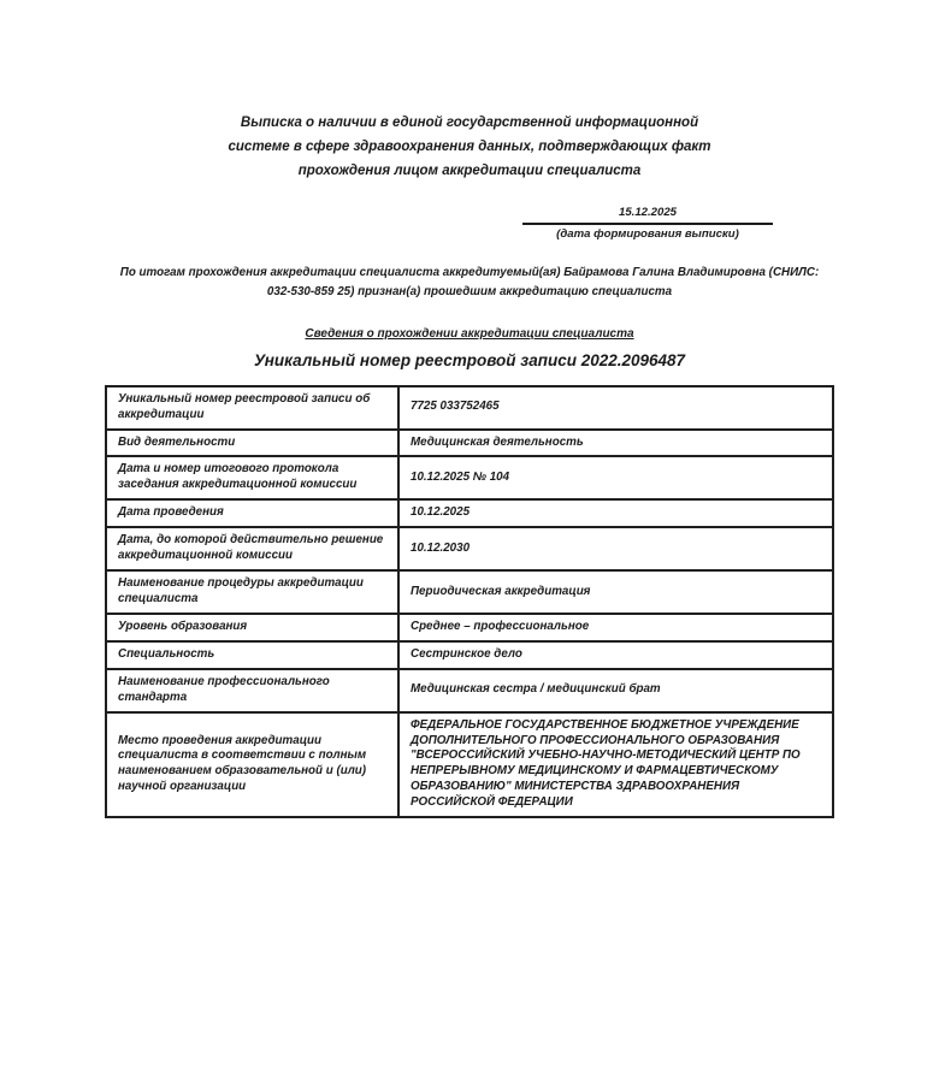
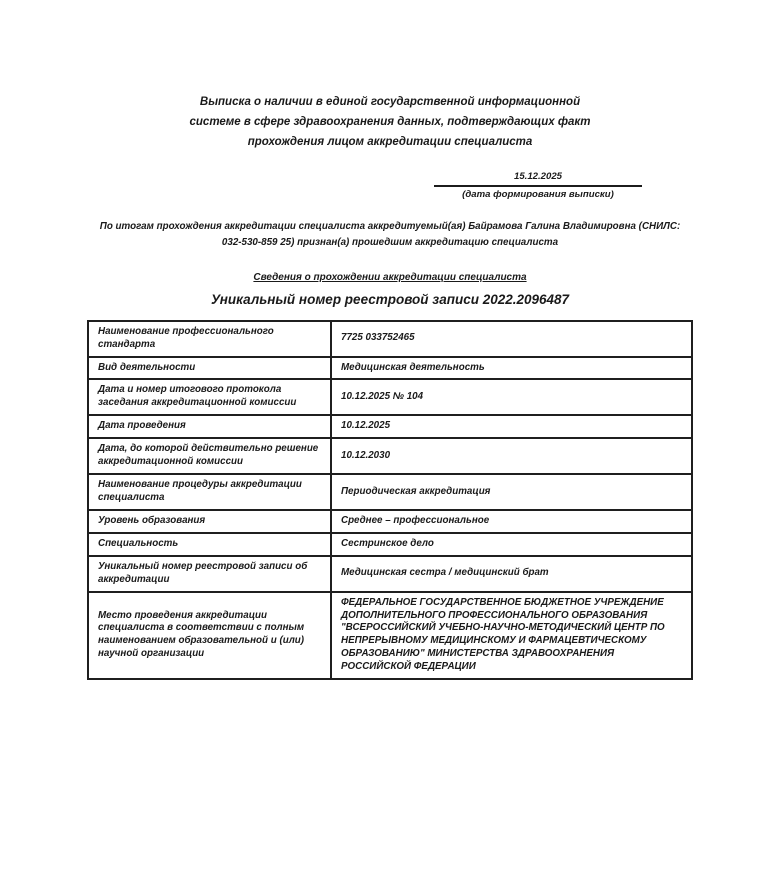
  Выписка о наличии в единой государственной информационной
  системе в сфере здравоохранения данных, подтверждающих факт
  прохождения лицом аккредитации специалиста
  15.12.2025
  (дата формирования выписки)
  По итогам прохождения аккредитации специалиста аккредитуемый(ая) Байрамова Галина Владимировна (СНИЛС:
  032-530-859 25) признан(а) прошедшим аккредитацию специалиста
  Сведения о прохождении аккредитации специалиста
  Уникальный номер реестровой записи 2022.2096487
- Уникальный номер реестровой записи об аккредитации	7725 033752465
+ Наименование профессионального стандарта	7725 033752465
  Вид деятельности	Медицинская деятельность
  Дата и номер итогового протокола заседания аккредитационной комиссии	10.12.2025 № 104
  Дата проведения	10.12.2025
  Дата, до которой действительно решение аккредитационной комиссии	10.12.2030
  Наименование процедуры аккредитации специалиста	Периодическая аккредитация
  Уровень образования	Среднее – профессиональное
  Специальность	Сестринское дело
- Наименование профессионального стандарта	Медицинская сестра / медицинский брат
+ Уникальный номер реестровой записи об аккредитации	Медицинская сестра / медицинский брат
  Место проведения аккредитации специалиста в соответствии с полным наименованием образовательной и (или) научной организации	ФЕДЕРАЛЬНОЕ ГОСУДАРСТВЕННОЕ БЮДЖЕТНОЕ УЧРЕЖДЕНИЕ ДОПОЛНИТЕЛЬНОГО ПРОФЕССИОНАЛЬНОГО ОБРАЗОВАНИЯ "ВСЕРОССИЙСКИЙ УЧЕБНО-НАУЧНО-МЕТОДИЧЕСКИЙ ЦЕНТР ПО НЕПРЕРЫВНОМУ МЕДИЦИНСКОМУ И ФАРМАЦЕВТИЧЕСКОМУ ОБРАЗОВАНИЮ" МИНИСТЕРСТВА ЗДРАВООХРАНЕНИЯ РОССИЙСКОЙ ФЕДЕРАЦИИ
